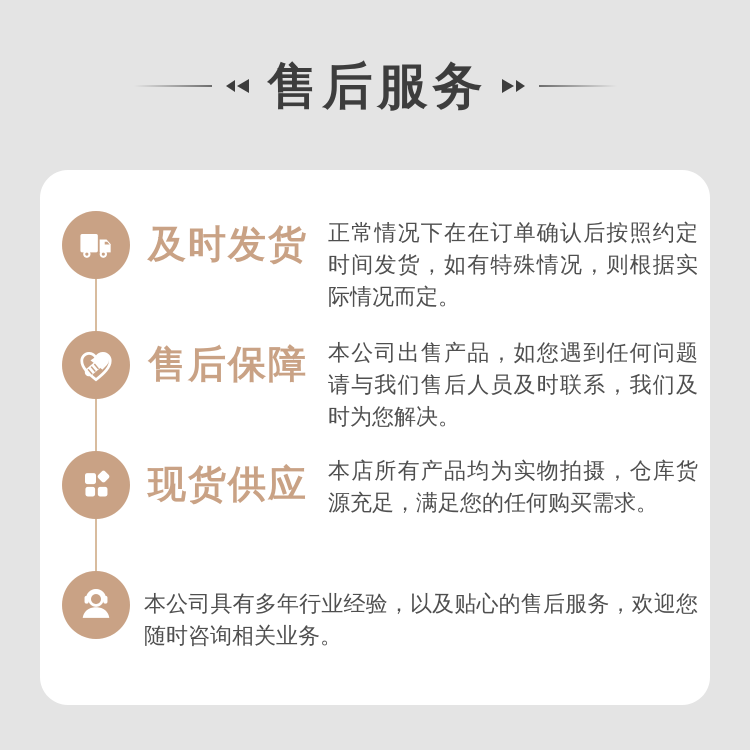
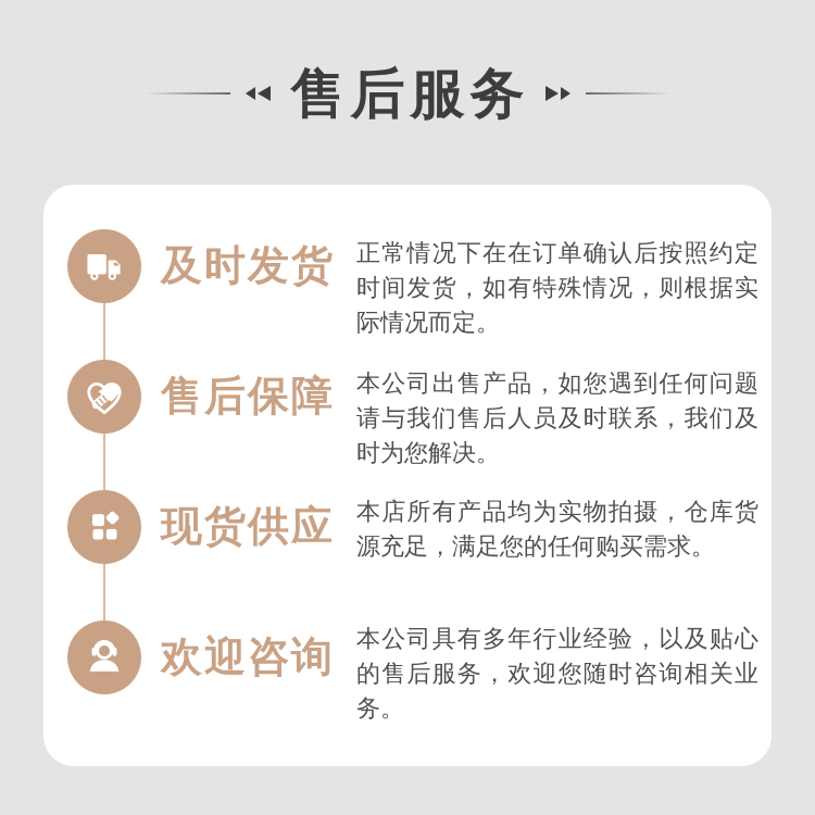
  售后服务
  及时发货
  正常情况下在在订单确认后按照约定时间发货，如有特殊情况，则根据实际情况而定。
  售后保障
  本公司出售产品，如您遇到任何问题请与我们售后人员及时联系，我们及时为您解决。
  现货供应
  本店所有产品均为实物拍摄，仓库货源充足，满足您的任何购买需求。
+ 欢迎咨询
  本公司具有多年行业经验，以及贴心的售后服务，欢迎您随时咨询相关业务。
